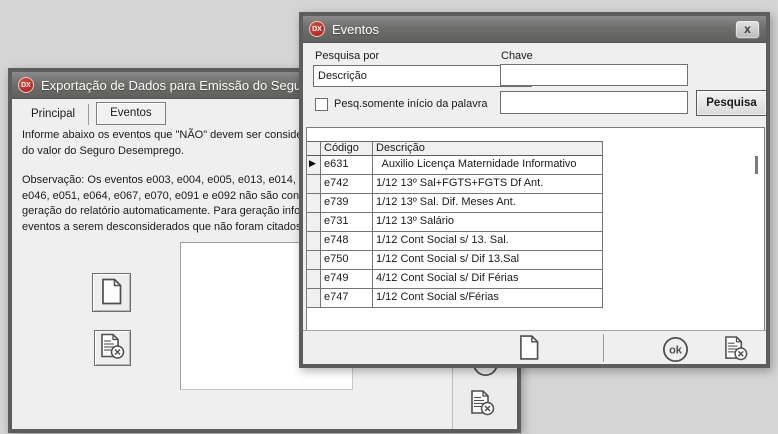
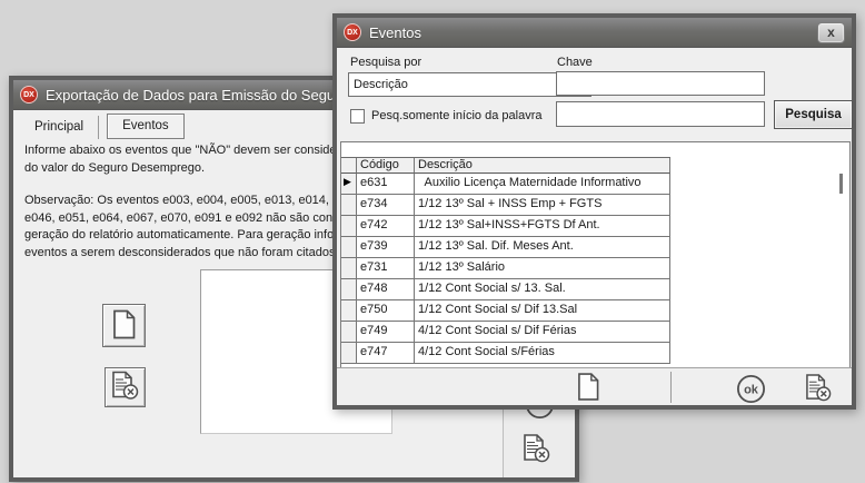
  Exportação de Dados para Emissão do Segu
  Principal
  Eventos
  Informe abaixo os eventos que "NÃO" devem ser consid
  do valor do Seguro Desemprego.
  Observação: Os eventos e003, e004, e005, e013, e014,
  e046, e051, e064, e067, e070, e091 e e092 não são con
  geração do relatório automaticamente. Para geração info
  eventos a serem desconsiderados que não foram citado
  Eventos
  x
  Pesquisa por
  Chave
  Descrição
  Pesq.somente início da palavra
  Pesquisa
  Código
  Descrição
  ▶
  e631
  Auxilio Licença Maternidade Informativo
+ e734
+ 1/12 13º Sal + INSS Emp + FGTS
  e742
- 1/12 13º Sal+FGTS+FGTS Df Ant.
+ 1/12 13º Sal+INSS+FGTS Df Ant.
  e739
  1/12 13º Sal. Dif. Meses Ant.
  e731
  1/12 13º Salário
  e748
  1/12 Cont Social s/ 13. Sal.
  e750
  1/12 Cont Social s/ Dif 13.Sal
  e749
  4/12 Cont Social s/ Dif Férias
  e747
- 1/12 Cont Social s/Férias
+ 4/12 Cont Social s/Férias
  ok
